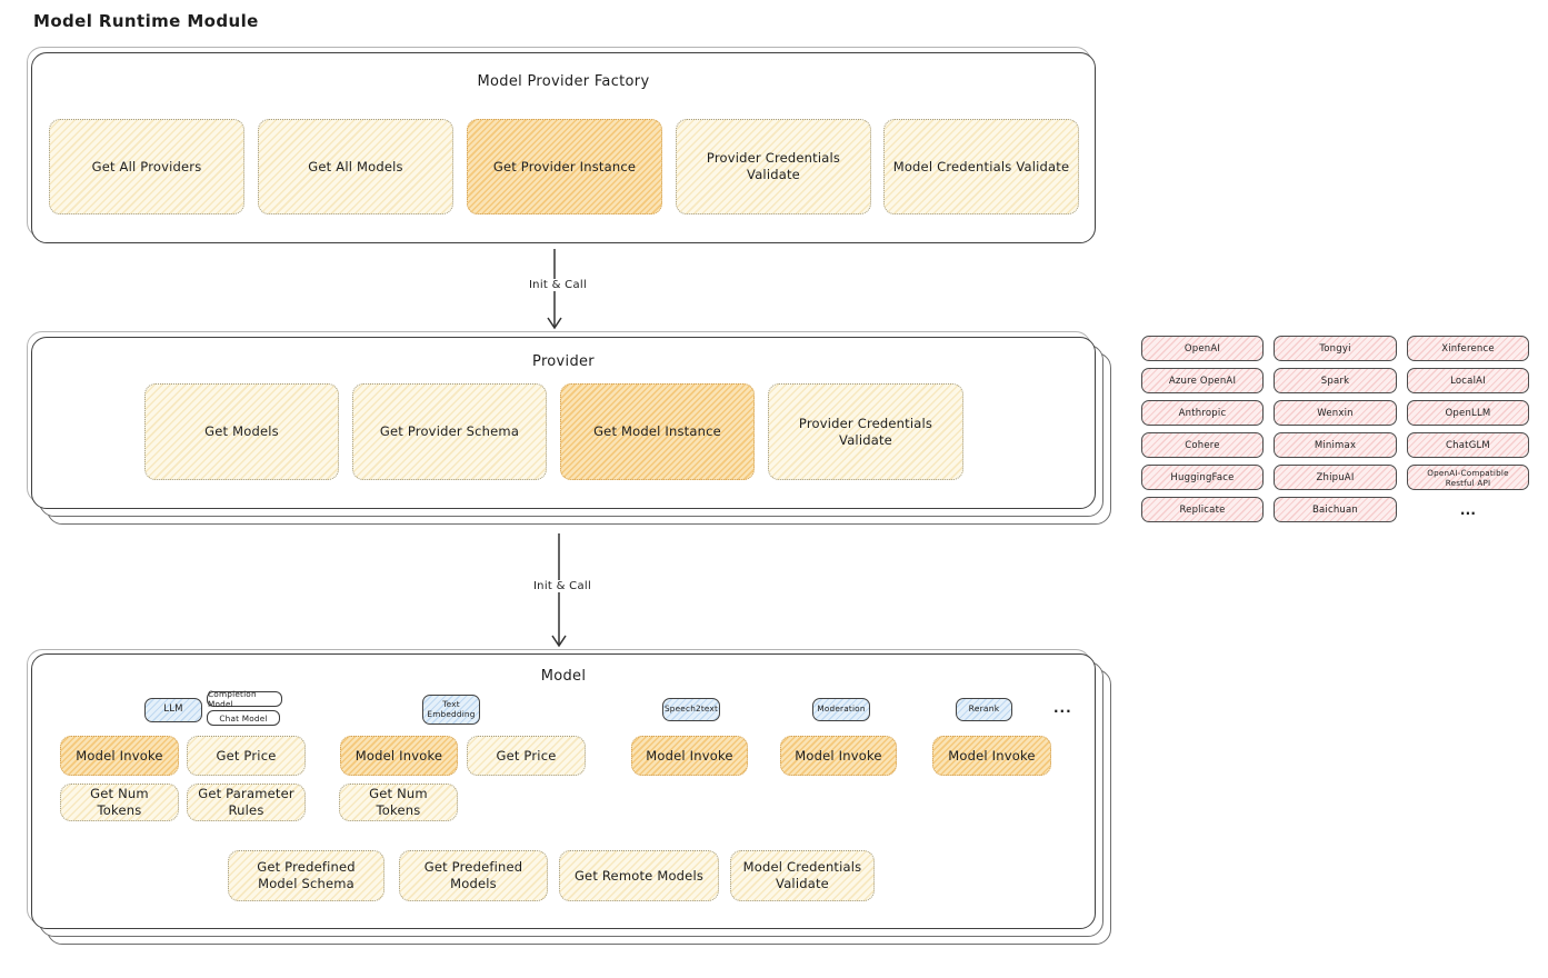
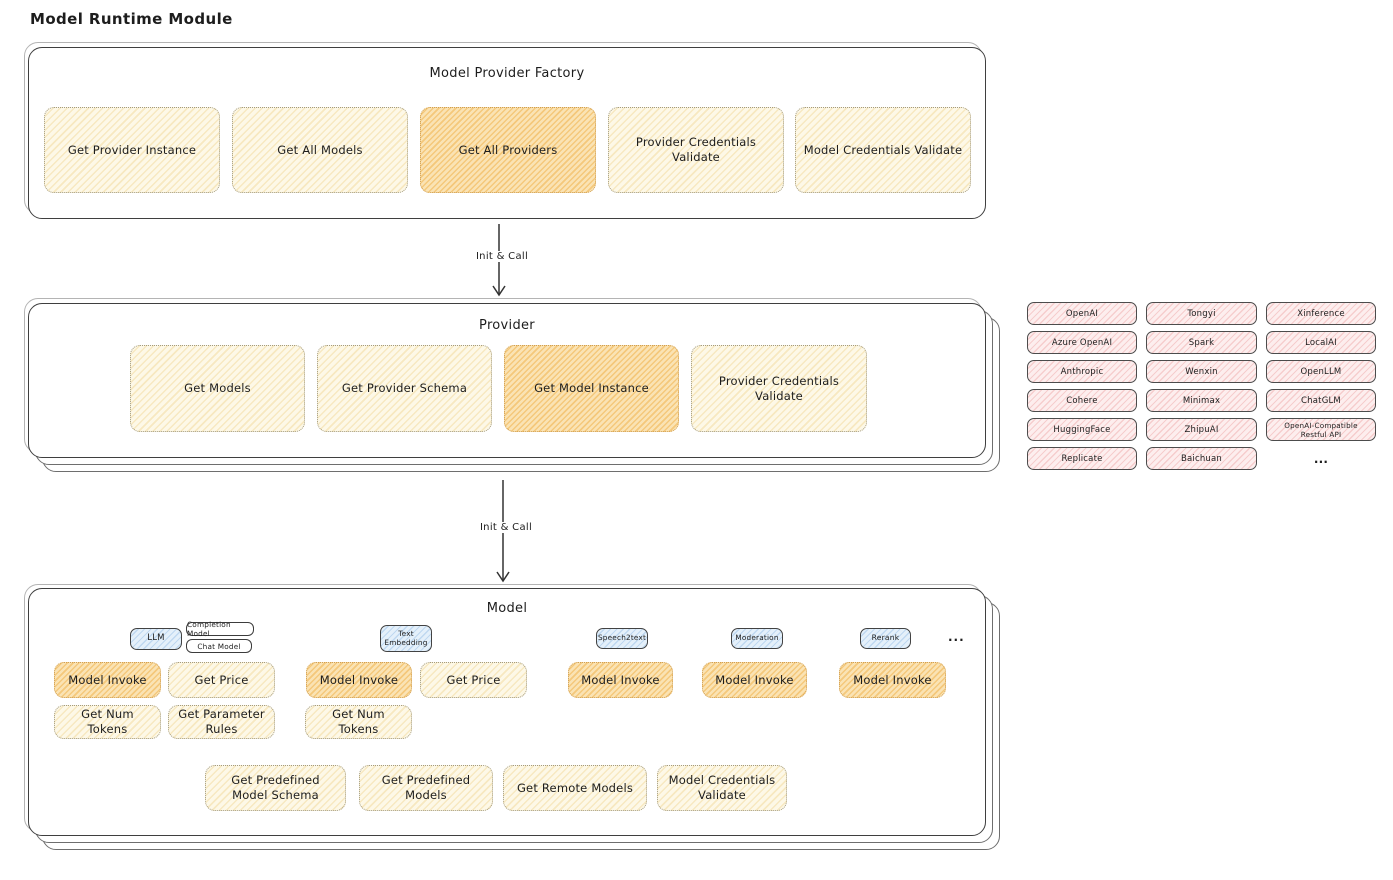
  Model Runtime Module
  Model Provider Factory
- Get All Providers
+ Get Provider Instance
  Get All Models
- Get Provider Instance
+ Get All Providers
  Provider Credentials Validate
  Model Credentials Validate
  Init & Call
  Provider
  Get Models
  Get Provider Schema
  Get Model Instance
  Provider Credentials Validate
  OpenAI
  Tongyi
  Xinference
  Azure OpenAI
  Spark
  LocalAI
  Anthropic
  Wenxin
  OpenLLM
  Cohere
  Minimax
  ChatGLM
  HuggingFace
  ZhipuAI
  OpenAI-Compatible Restful API
  Replicate
  Baichuan
  ...
  Init & Call
  Model
  LLM
  Completion Model
  Chat Model
  Text Embedding
  Speech2text
  Moderation
  Rerank
  ...
  Model Invoke
  Get Price
  Model Invoke
  Get Price
  Model Invoke
  Model Invoke
  Model Invoke
  Get Num Tokens
  Get Parameter Rules
  Get Num Tokens
  Get Predefined Model Schema
  Get Predefined Models
  Get Remote Models
  Model Credentials Validate
